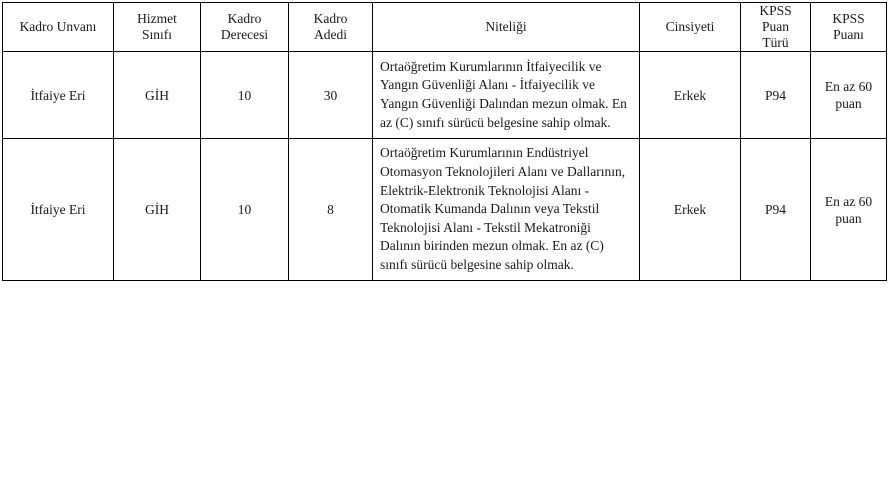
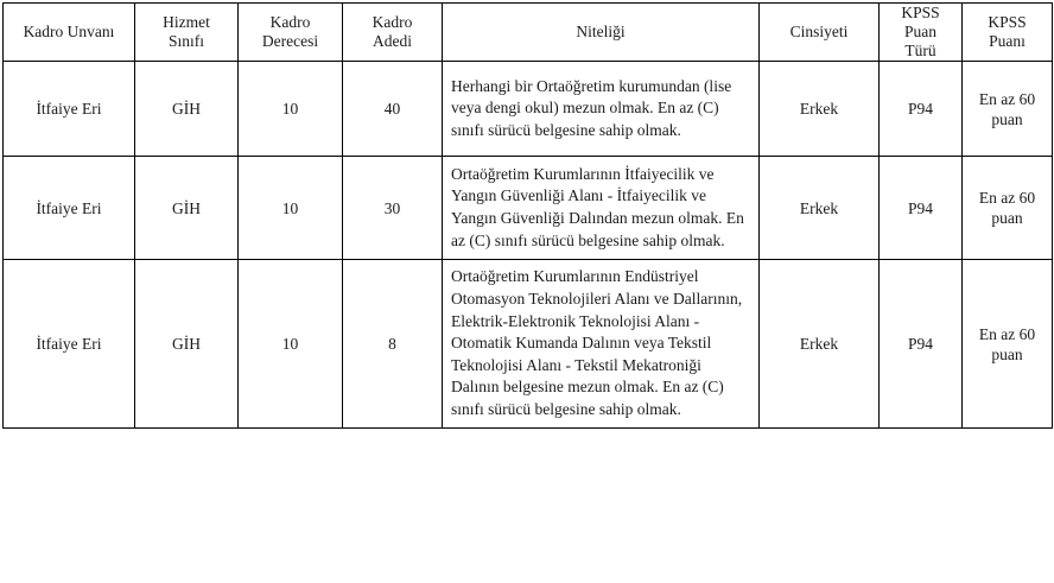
  Kadro Unvanı	Hizmet Sınıfı	Kadro Derecesi	Kadro Adedi	Niteliği	Cinsiyeti	KPSS Puan Türü	KPSS Puanı
+ İtfaiye Eri	GİH	10	40	Herhangi bir Ortaöğretim kurumundan (lise veya dengi okul) mezun olmak. En az (C) sınıfı sürücü belgesine sahip olmak.	Erkek	P94	En az 60 puan
  İtfaiye Eri	GİH	10	30	Ortaöğretim Kurumlarının İtfaiyecilik ve Yangın Güvenliği Alanı - İtfaiyecilik ve Yangın Güvenliği Dalından mezun olmak. En az (C) sınıfı sürücü belgesine sahip olmak.	Erkek	P94	En az 60 puan
- İtfaiye Eri	GİH	10	8	Ortaöğretim Kurumlarının Endüstriyel Otomasyon Teknolojileri Alanı ve Dallarının, Elektrik-Elektronik Teknolojisi Alanı - Otomatik Kumanda Dalının veya Tekstil Teknolojisi Alanı - Tekstil Mekatroniği Dalının birinden mezun olmak. En az (C) sınıfı sürücü belgesine sahip olmak.	Erkek	P94	En az 60 puan
+ İtfaiye Eri	GİH	10	8	Ortaöğretim Kurumlarının Endüstriyel Otomasyon Teknolojileri Alanı ve Dallarının, Elektrik-Elektronik Teknolojisi Alanı - Otomatik Kumanda Dalının veya Tekstil Teknolojisi Alanı - Tekstil Mekatroniği Dalının belgesine mezun olmak. En az (C) sınıfı sürücü belgesine sahip olmak.	Erkek	P94	En az 60 puan
